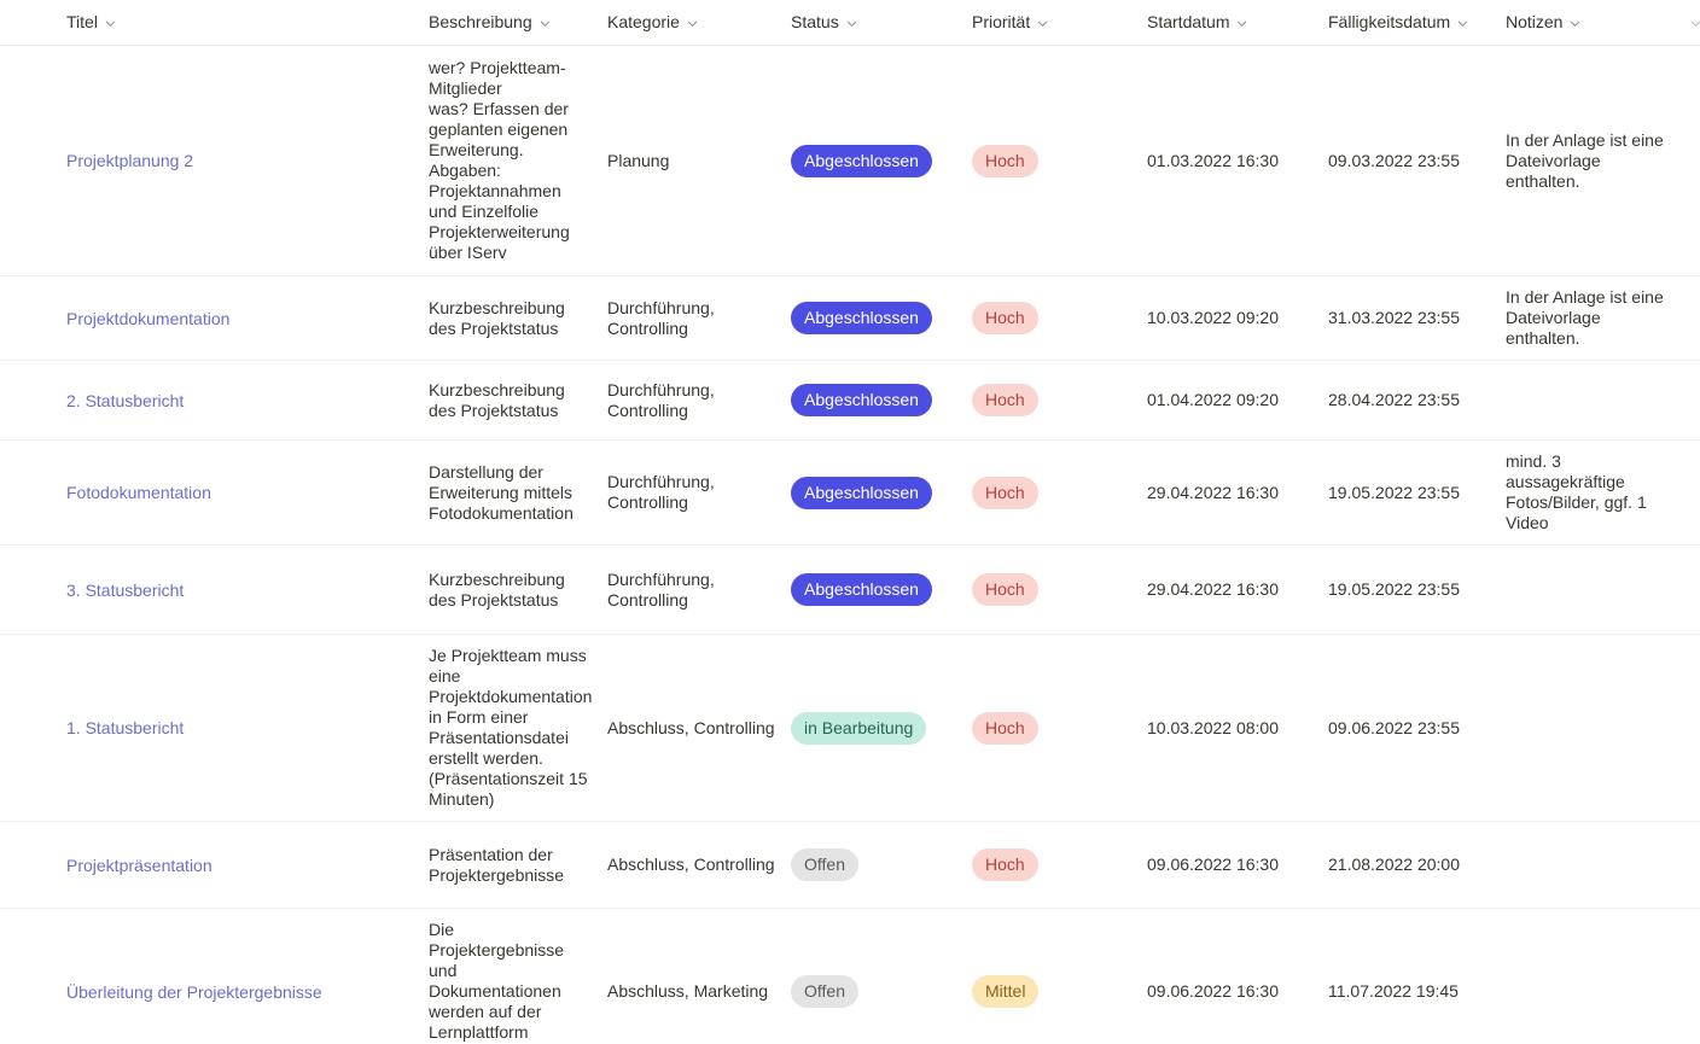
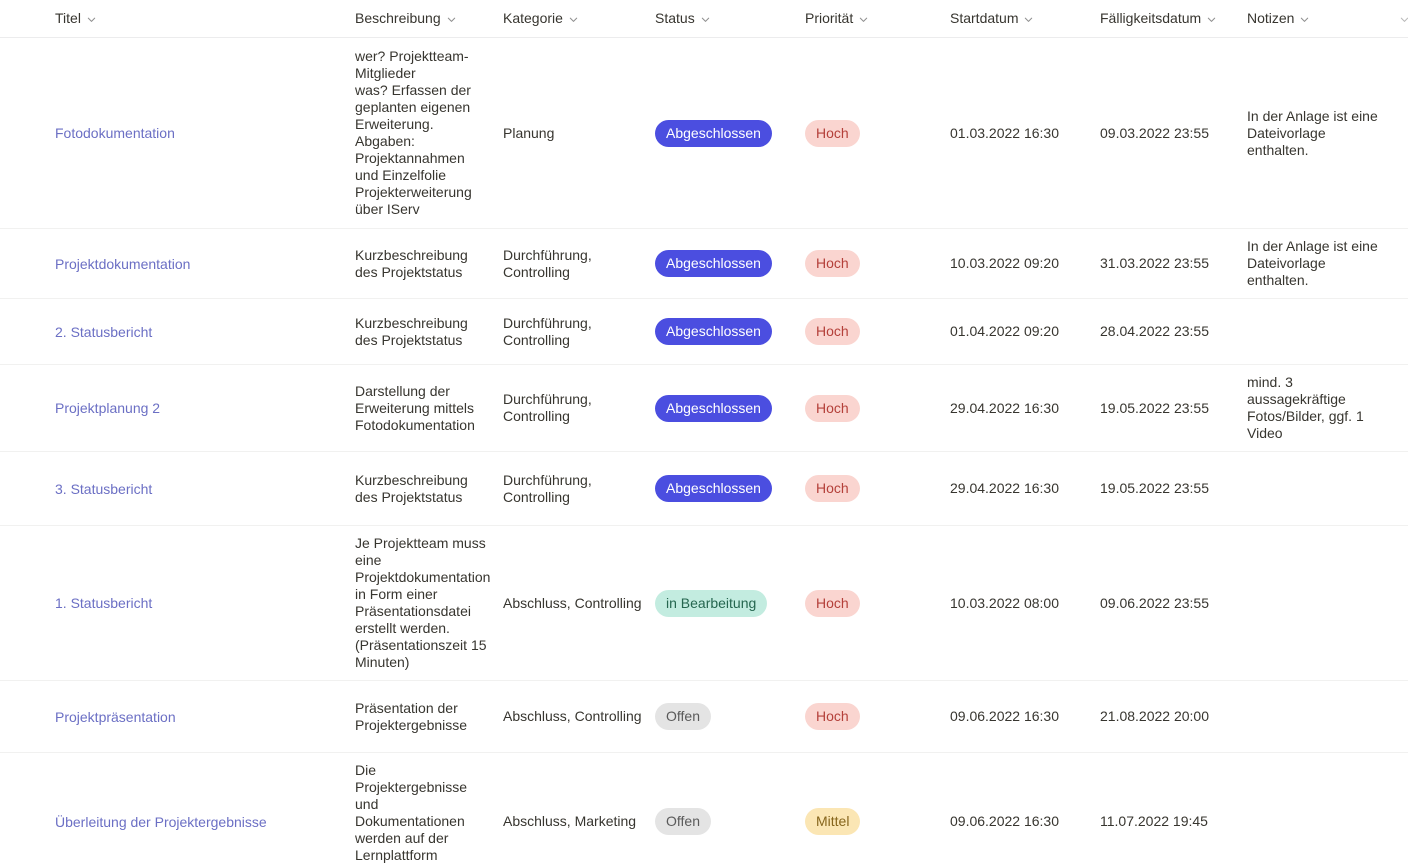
  	Titel	Beschreibung	Kategorie	Status	Priorität	Startdatum	Fälligkeitsdatum	Notizen
- 	Projektplanung 2	wer? Projektteam-Mitglieder was? Erfassen der geplanten eigenen Erweiterung. Abgaben: Projektannahmen und Einzelfolie Projekterweiterung über IServ	Planung	Abgeschlossen	Hoch	01.03.2022 16:30	09.03.2022 23:55	In der Anlage ist eine Dateivorlage enthalten.
+ 	Fotodokumentation	wer? Projektteam-Mitglieder was? Erfassen der geplanten eigenen Erweiterung. Abgaben: Projektannahmen und Einzelfolie Projekterweiterung über IServ	Planung	Abgeschlossen	Hoch	01.03.2022 16:30	09.03.2022 23:55	In der Anlage ist eine Dateivorlage enthalten.
  	Projektdokumentation	Kurzbeschreibung des Projektstatus	Durchführung, Controlling	Abgeschlossen	Hoch	10.03.2022 09:20	31.03.2022 23:55	In der Anlage ist eine Dateivorlage enthalten.
  	2. Statusbericht	Kurzbeschreibung des Projektstatus	Durchführung, Controlling	Abgeschlossen	Hoch	01.04.2022 09:20	28.04.2022 23:55
- 	Fotodokumentation	Darstellung der Erweiterung mittels Fotodokumentation	Durchführung, Controlling	Abgeschlossen	Hoch	29.04.2022 16:30	19.05.2022 23:55	mind. 3 aussagekräftige Fotos/Bilder, ggf. 1 Video
+ 	Projektplanung 2	Darstellung der Erweiterung mittels Fotodokumentation	Durchführung, Controlling	Abgeschlossen	Hoch	29.04.2022 16:30	19.05.2022 23:55	mind. 3 aussagekräftige Fotos/Bilder, ggf. 1 Video
  	3. Statusbericht	Kurzbeschreibung des Projektstatus	Durchführung, Controlling	Abgeschlossen	Hoch	29.04.2022 16:30	19.05.2022 23:55
  	1. Statusbericht	Je Projektteam muss eine Projektdokumentation in Form einer Präsentationsdatei erstellt werden. (Präsentationszeit 15 Minuten)	Abschluss, Controlling	in Bearbeitung	Hoch	10.03.2022 08:00	09.06.2022 23:55
  	Projektpräsentation	Präsentation der Projektergebnisse	Abschluss, Controlling	Offen	Hoch	09.06.2022 16:30	21.08.2022 20:00
  	Überleitung der Projektergebnisse	Die Projektergebnisse und Dokumentationen werden auf der Lernplattform	Abschluss, Marketing	Offen	Mittel	09.06.2022 16:30	11.07.2022 19:45
